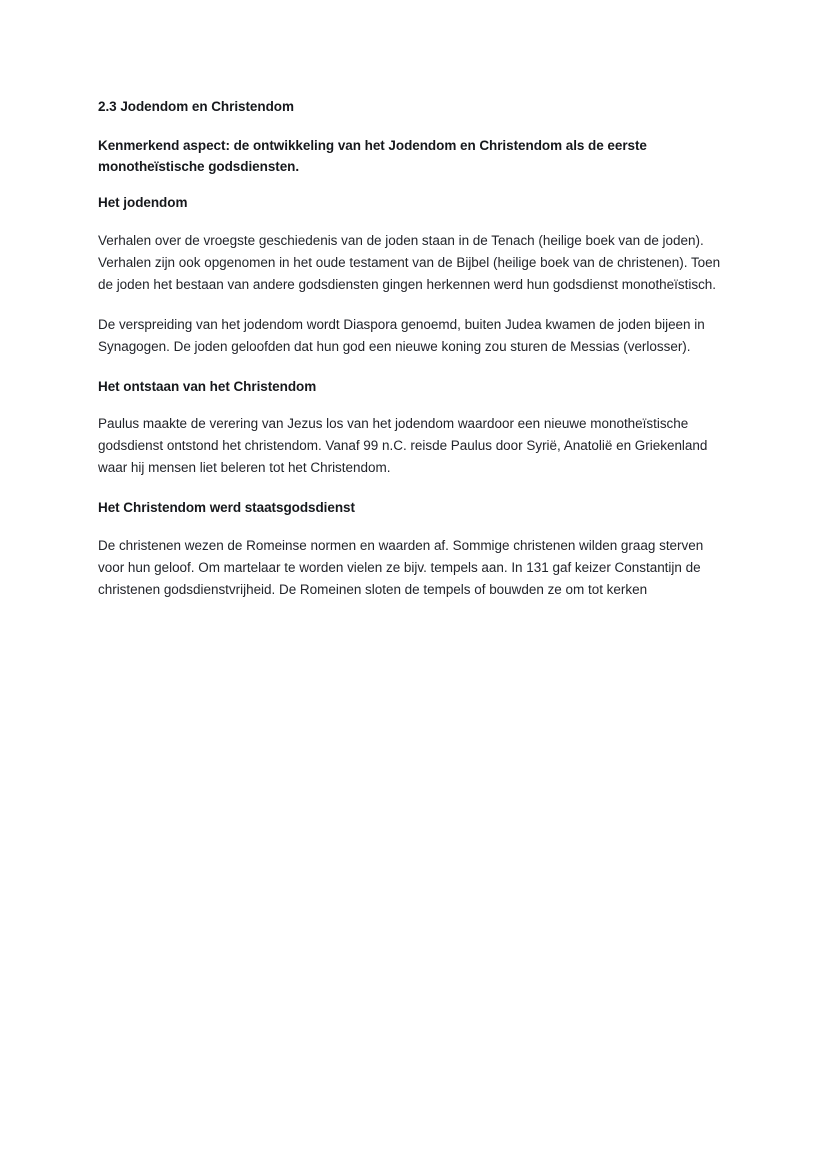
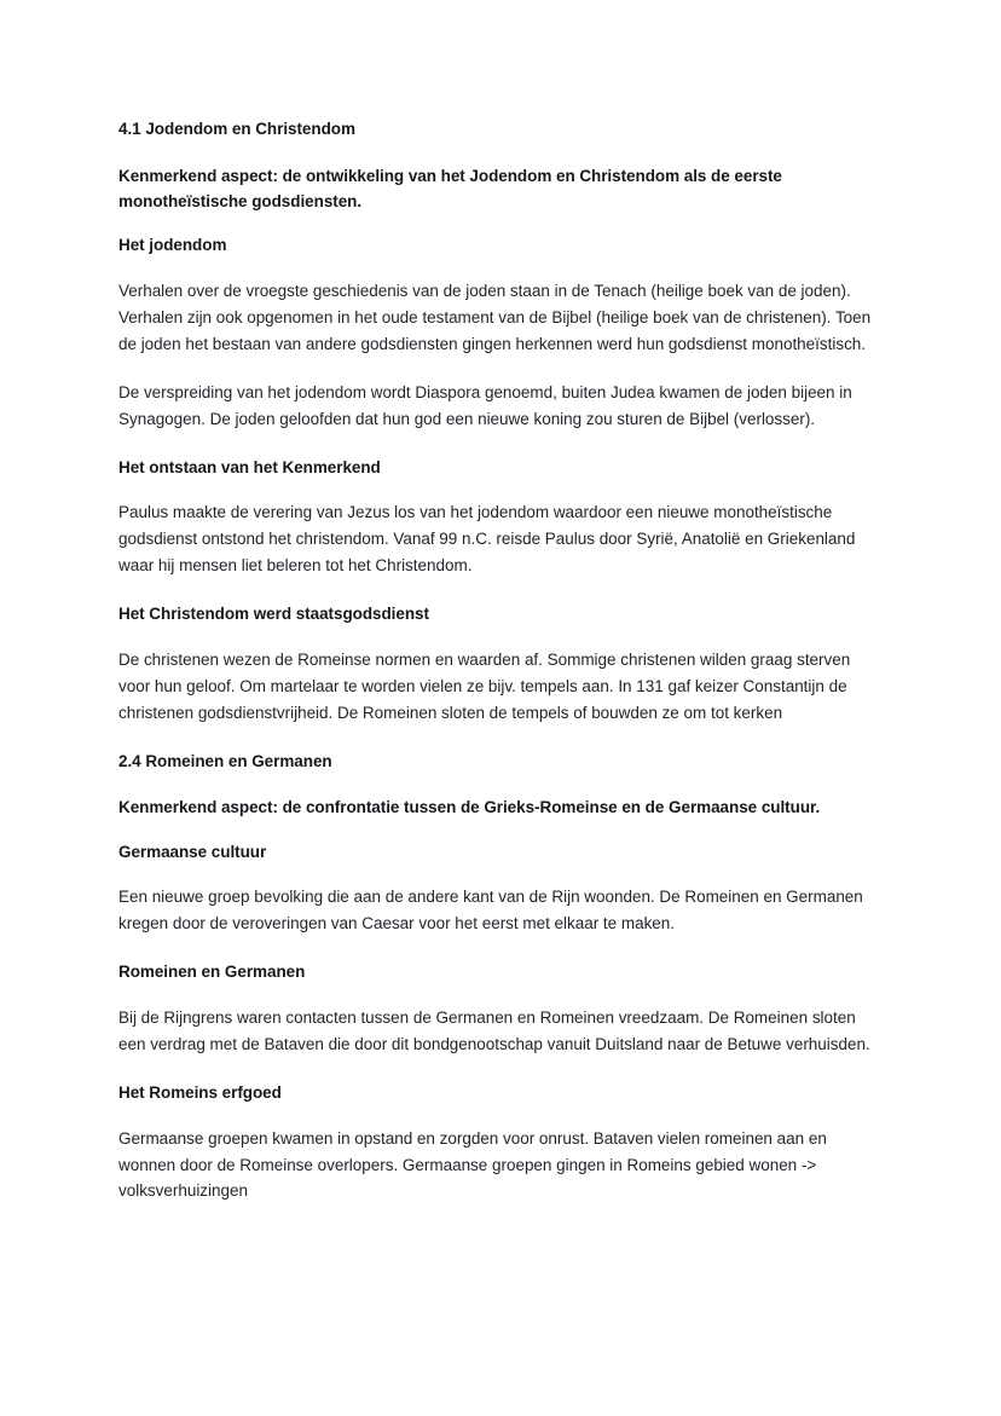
- 2.3 Jodendom en Christendom
+ 4.1 Jodendom en Christendom
  Kenmerkend aspect: de ontwikkeling van het Jodendom en Christendom als de eerste monotheïstische godsdiensten.
  Het jodendom
  Verhalen over de vroegste geschiedenis van de joden staan in de Tenach (heilige boek van de joden). Verhalen zijn ook opgenomen in het oude testament van de Bijbel (heilige boek van de christenen). Toen de joden het bestaan van andere godsdiensten gingen herkennen werd hun godsdienst monotheïstisch.
- De verspreiding van het jodendom wordt Diaspora genoemd, buiten Judea kwamen de joden bijeen in Synagogen. De joden geloofden dat hun god een nieuwe koning zou sturen de Messias (verlosser).
+ De verspreiding van het jodendom wordt Diaspora genoemd, buiten Judea kwamen de joden bijeen in Synagogen. De joden geloofden dat hun god een nieuwe koning zou sturen de Bijbel (verlosser).
- Het ontstaan van het Christendom
+ Het ontstaan van het Kenmerkend
  Paulus maakte de verering van Jezus los van het jodendom waardoor een nieuwe monotheïstische godsdienst ontstond het christendom. Vanaf 99 n.C. reisde Paulus door Syrië, Anatolië en Griekenland waar hij mensen liet beleren tot het Christendom.
  Het Christendom werd staatsgodsdienst
  De christenen wezen de Romeinse normen en waarden af. Sommige christenen wilden graag sterven voor hun geloof. Om martelaar te worden vielen ze bijv. tempels aan. In 131 gaf keizer Constantijn de christenen godsdienstvrijheid. De Romeinen sloten de tempels of bouwden ze om tot kerken
+ 2.4 Romeinen en Germanen
+ Kenmerkend aspect: de confrontatie tussen de Grieks-Romeinse en de Germaanse cultuur.
+ Germaanse cultuur
+ Een nieuwe groep bevolking die aan de andere kant van de Rijn woonden. De Romeinen en Germanen kregen door de veroveringen van Caesar voor het eerst met elkaar te maken.
+ Romeinen en Germanen
+ Bij de Rijngrens waren contacten tussen de Germanen en Romeinen vreedzaam. De Romeinen sloten een verdrag met de Bataven die door dit bondgenootschap vanuit Duitsland naar de Betuwe verhuisden.
+ Het Romeins erfgoed
+ Germaanse groepen kwamen in opstand en zorgden voor onrust. Bataven vielen romeinen aan en wonnen door de Romeinse overlopers. Germaanse groepen gingen in Romeins gebied wonen -> volksverhuizingen
